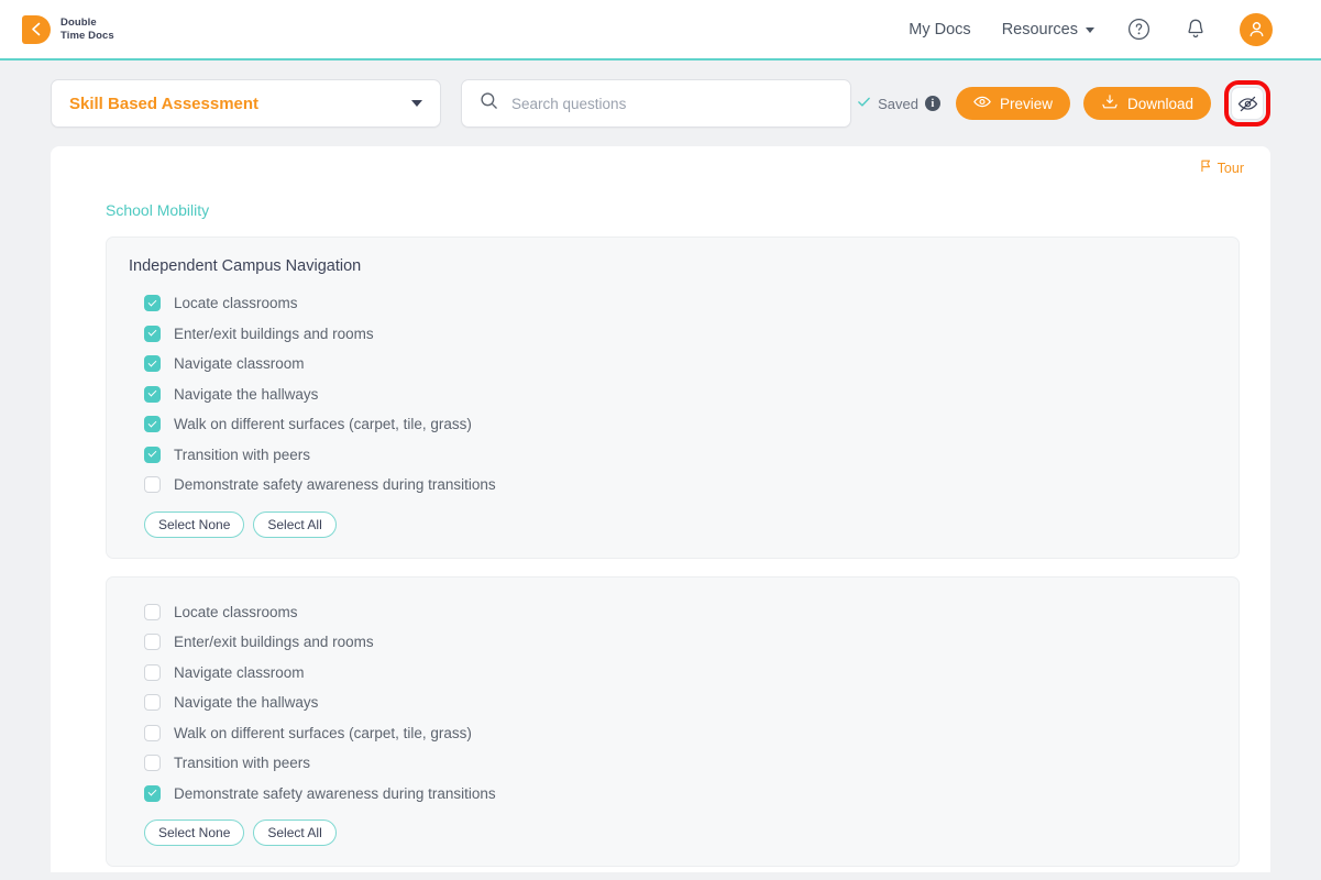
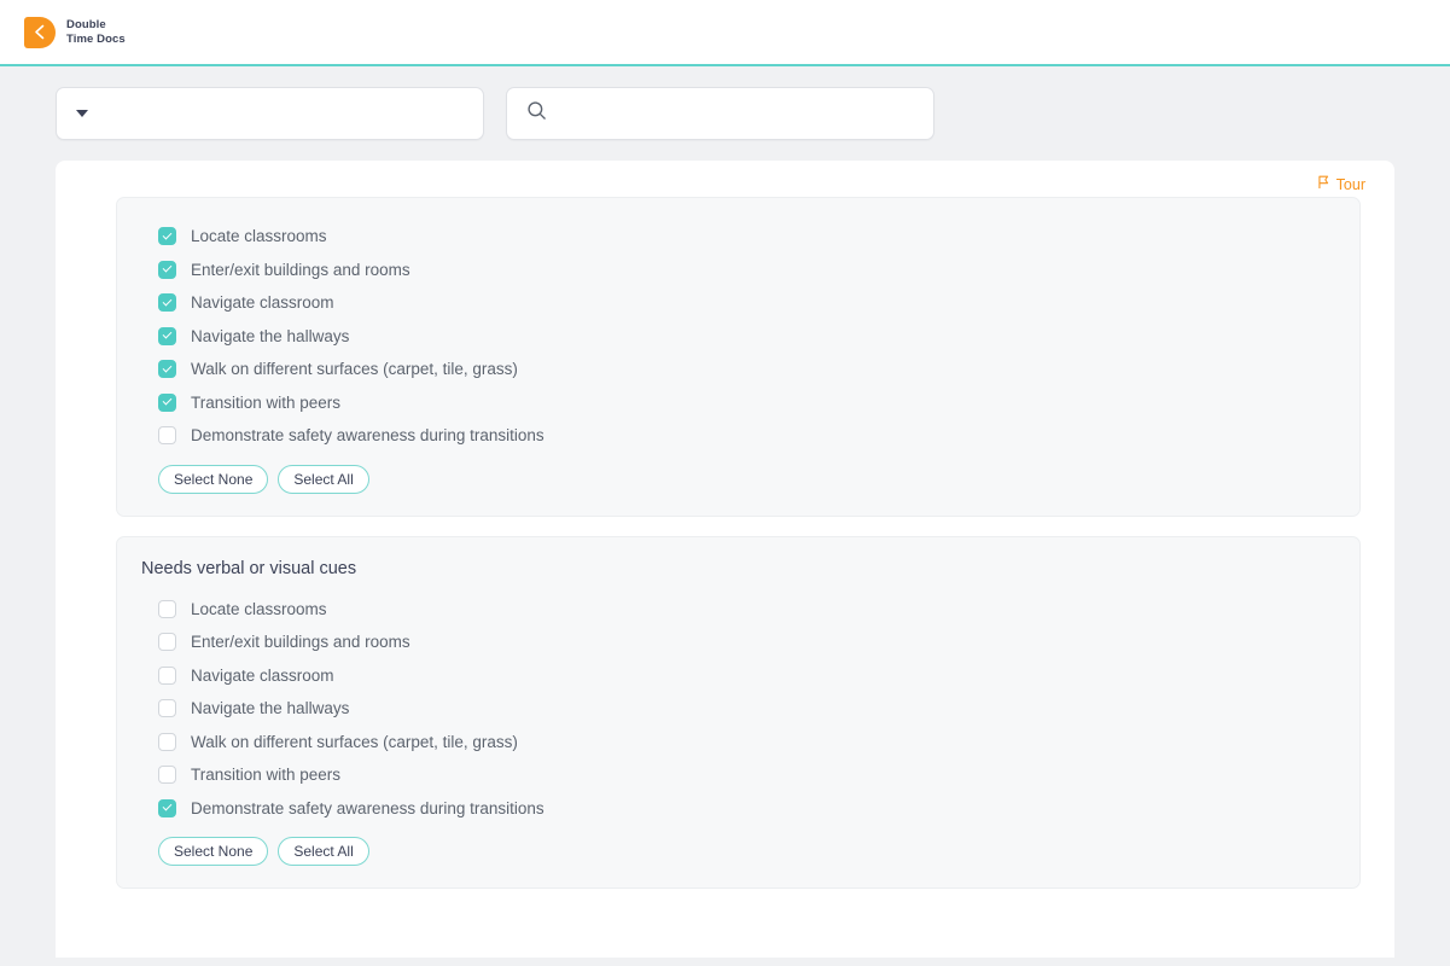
  Double
  Time Docs
- My Docs
- Resources
- Skill Based Assessment
- Search questions
- Saved
- i
- Preview
- Download
  Tour
- School Mobility
- Independent Campus Navigation
  Locate classrooms
  Enter/exit buildings and rooms
  Navigate classroom
  Navigate the hallways
  Walk on different surfaces (carpet, tile, grass)
  Transition with peers
  Demonstrate safety awareness during transitions
  Select None
  Select All
+ Needs verbal or visual cues
  Locate classrooms
  Enter/exit buildings and rooms
  Navigate classroom
  Navigate the hallways
  Walk on different surfaces (carpet, tile, grass)
  Transition with peers
  Demonstrate safety awareness during transitions
  Select None
  Select All
